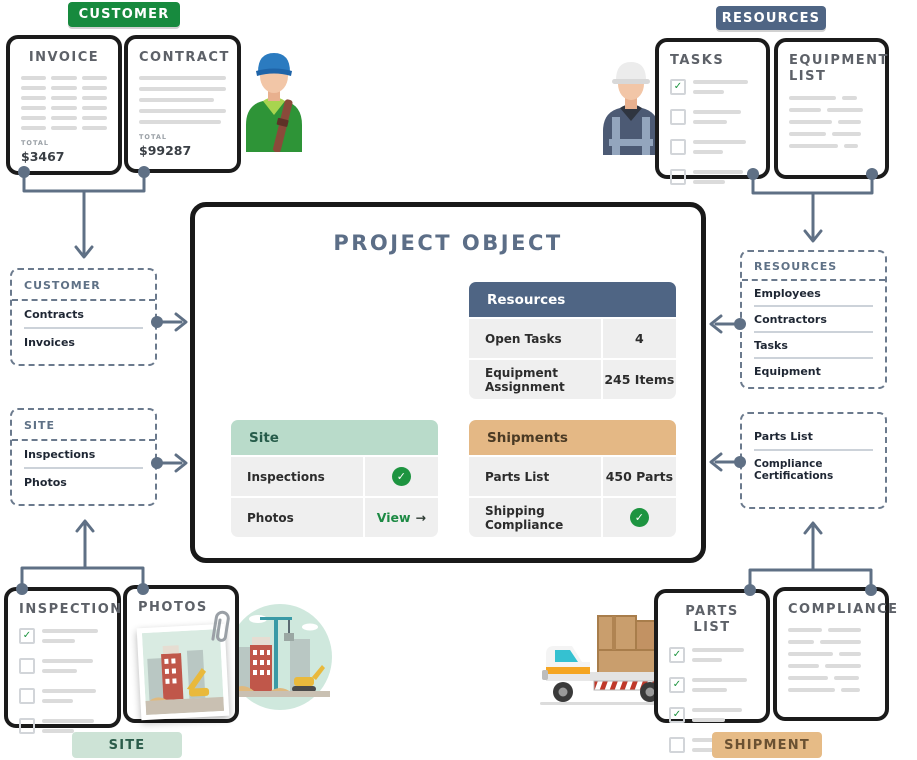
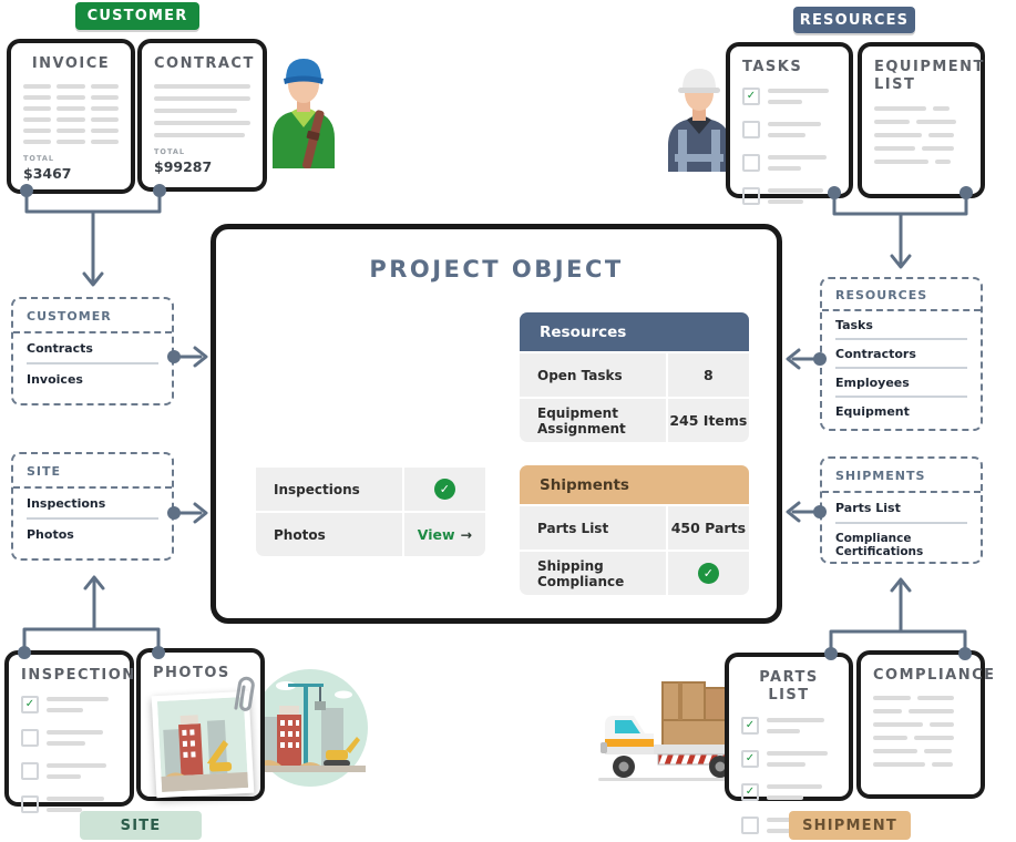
  CUSTOMER
  RESOURCES
  SITE
  SHIPMENT
  INVOICE
  TOTAL
  $3467
  CONTRACT
  TOTAL
  $99287
  TASKS
  ✓
  EQUIPME LIST
  PROJECT OBJECT
  Resources
  Open Tasks
- 4
+ 8
  Equipment Assignment
  245 Items
- Site
  Inspections
  ✓
  Photos
  View
  →
  Shipments
  Parts List
  450 Parts
  Shipping Compliance
  ✓
  CUSTOMER
  Contracts
  Invoices
  SITE
  Inspections
  Photos
  RESOURCES
- Employees
+ Tasks
  Contractors
- Tasks
+ Employees
  Equipment
+ SHIPMENTS
  Parts List
  Compliance Certifications
  INSPECTIO
  ✓
  PHOTOS
  PARTS LIST
  ✓
  ✓
  ✓
  COMPLIAN
